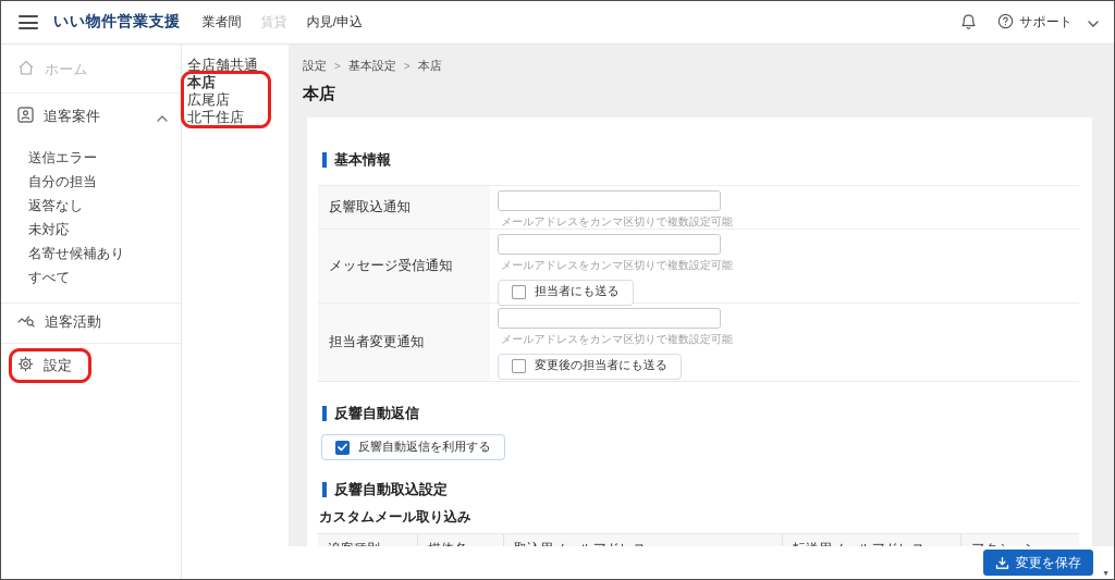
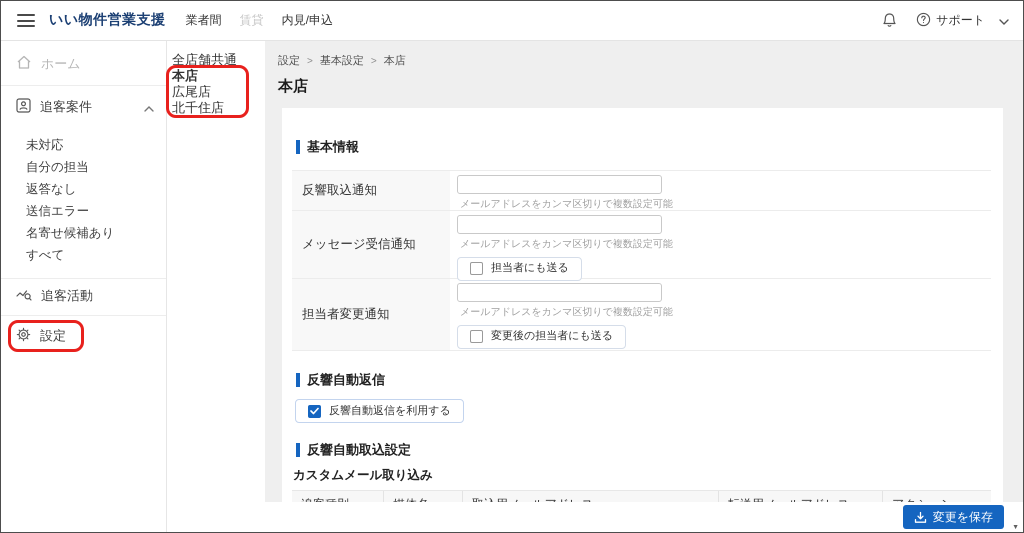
  いい物件営業支援
  業者間
  賃貸
  内見/申込
  サポート
  ホーム
  追客案件
- 送信エラー
+ 未対応
  自分の担当
  返答なし
- 未対応
+ 送信エラー
  名寄せ候補あり
  すべて
  追客活動
  設定
  全店舗共通
  本店
  広尾店
  北千住店
  設定
  >
  基本設定
  >
  本店
  本店
  基本情報
  反響取込通知
  メールアドレスをカンマ区切りで複数設定可能
  メッセージ受信通知
  メールアドレスをカンマ区切りで複数設定可能
  担当者にも送る
  担当者変更通知
  メールアドレスをカンマ区切りで複数設定可能
  変更後の担当者にも送る
  反響自動返信
  反響自動返信を利用する
  反響自動取込設定
  カスタムメール取り込み
  変更を保存
